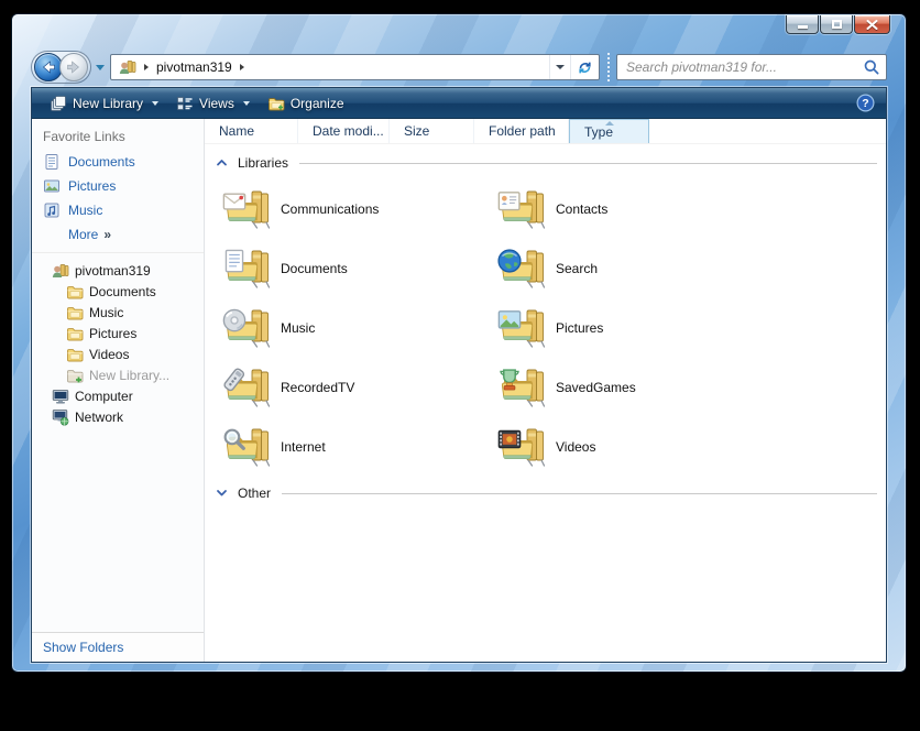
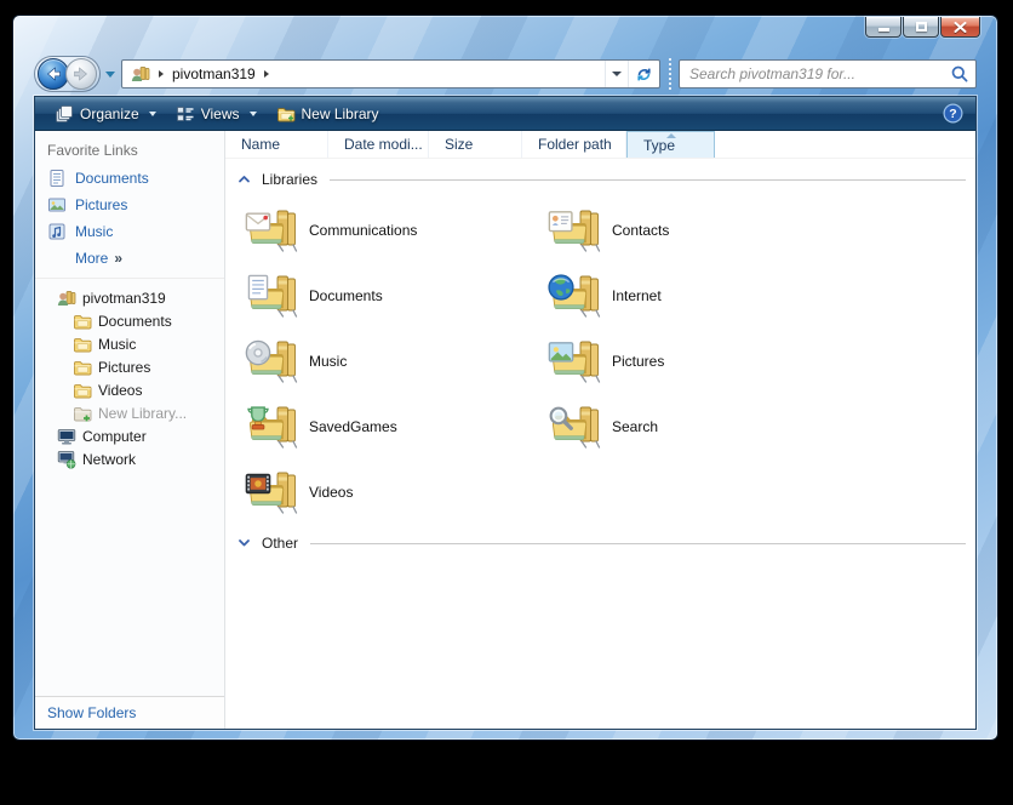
  pivotman319
  Search pivotman319 for...
- New Library
+ Organize
  Views
- Organize
+ New Library
  ?
  Favorite Links
  Documents
  Pictures
  Music
  More
  »
  pivotman319
  Documents
  Music
  Pictures
  Videos
  New Library...
  Computer
  Network
  Show Folders
  Name
  Date modi...
  Size
  Folder path
  Type
  Libraries
  Communications
  Contacts
  Documents
- Search
+ Internet
  Music
  Pictures
- RecordedTV
  SavedGames
- Internet
+ Search
  Videos
  Other
